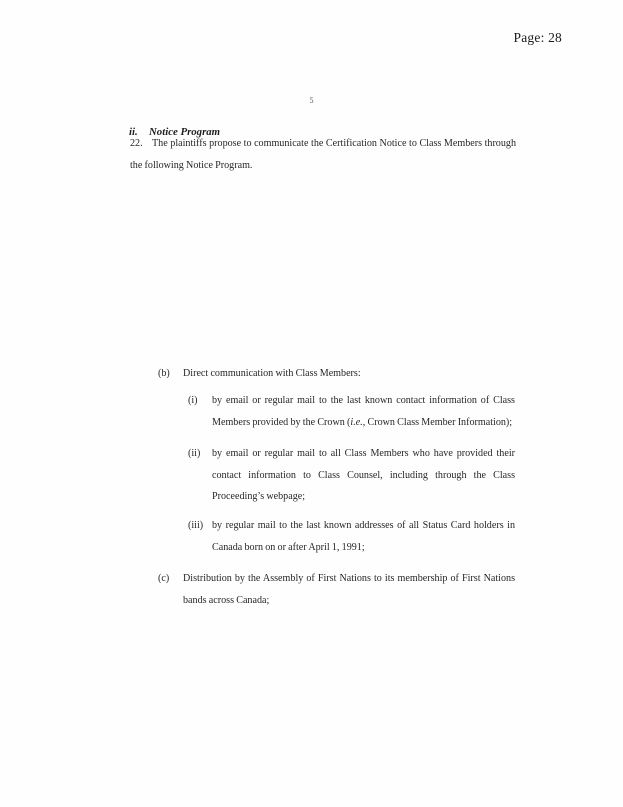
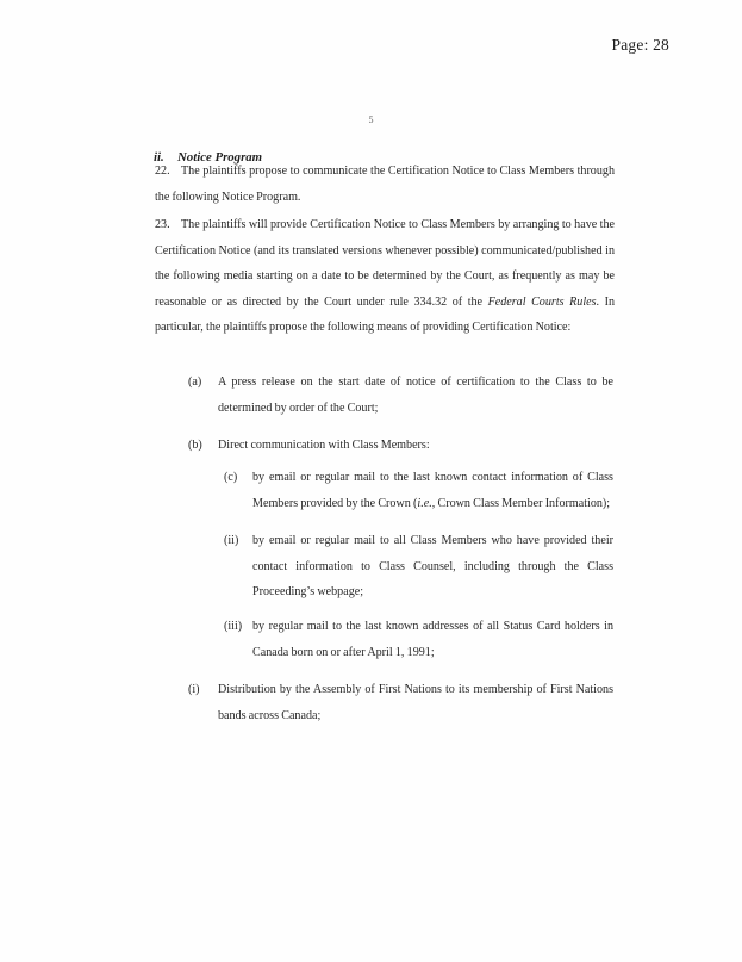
  Page: 28
  5
  ii. Notice Program
  22. The plaintiffs propose to communicate the Certification Notice to Class Members through the following Notice Program.
+ 23. The plaintiffs will provide Certification Notice to Class Members by arranging to have the Certification Notice (and its translated versions whenever possible) communicated/published in the following media starting on a date to be determined by the Court, as frequently as may be reasonable or as directed by the Court under rule 334.32 of the Federal Courts Rules. In particular, the plaintiffs propose the following means of providing Certification Notice:
+ (a)
+ A press release on the start date of notice of certification to the Class to be determined by order of the Court;
  (b)
  Direct communication with Class Members:
- (i)
+ (c)
  by email or regular mail to the last known contact information of Class Members provided by the Crown (i.e., Crown Class Member Information);
  (ii)
  by email or regular mail to all Class Members who have provided their contact information to Class Counsel, including through the Class Proceeding’s webpage;
  (iii)
  by regular mail to the last known addresses of all Status Card holders in Canada born on or after April 1, 1991;
- (c)
+ (i)
  Distribution by the Assembly of First Nations to its membership of First Nations bands across Canada;
